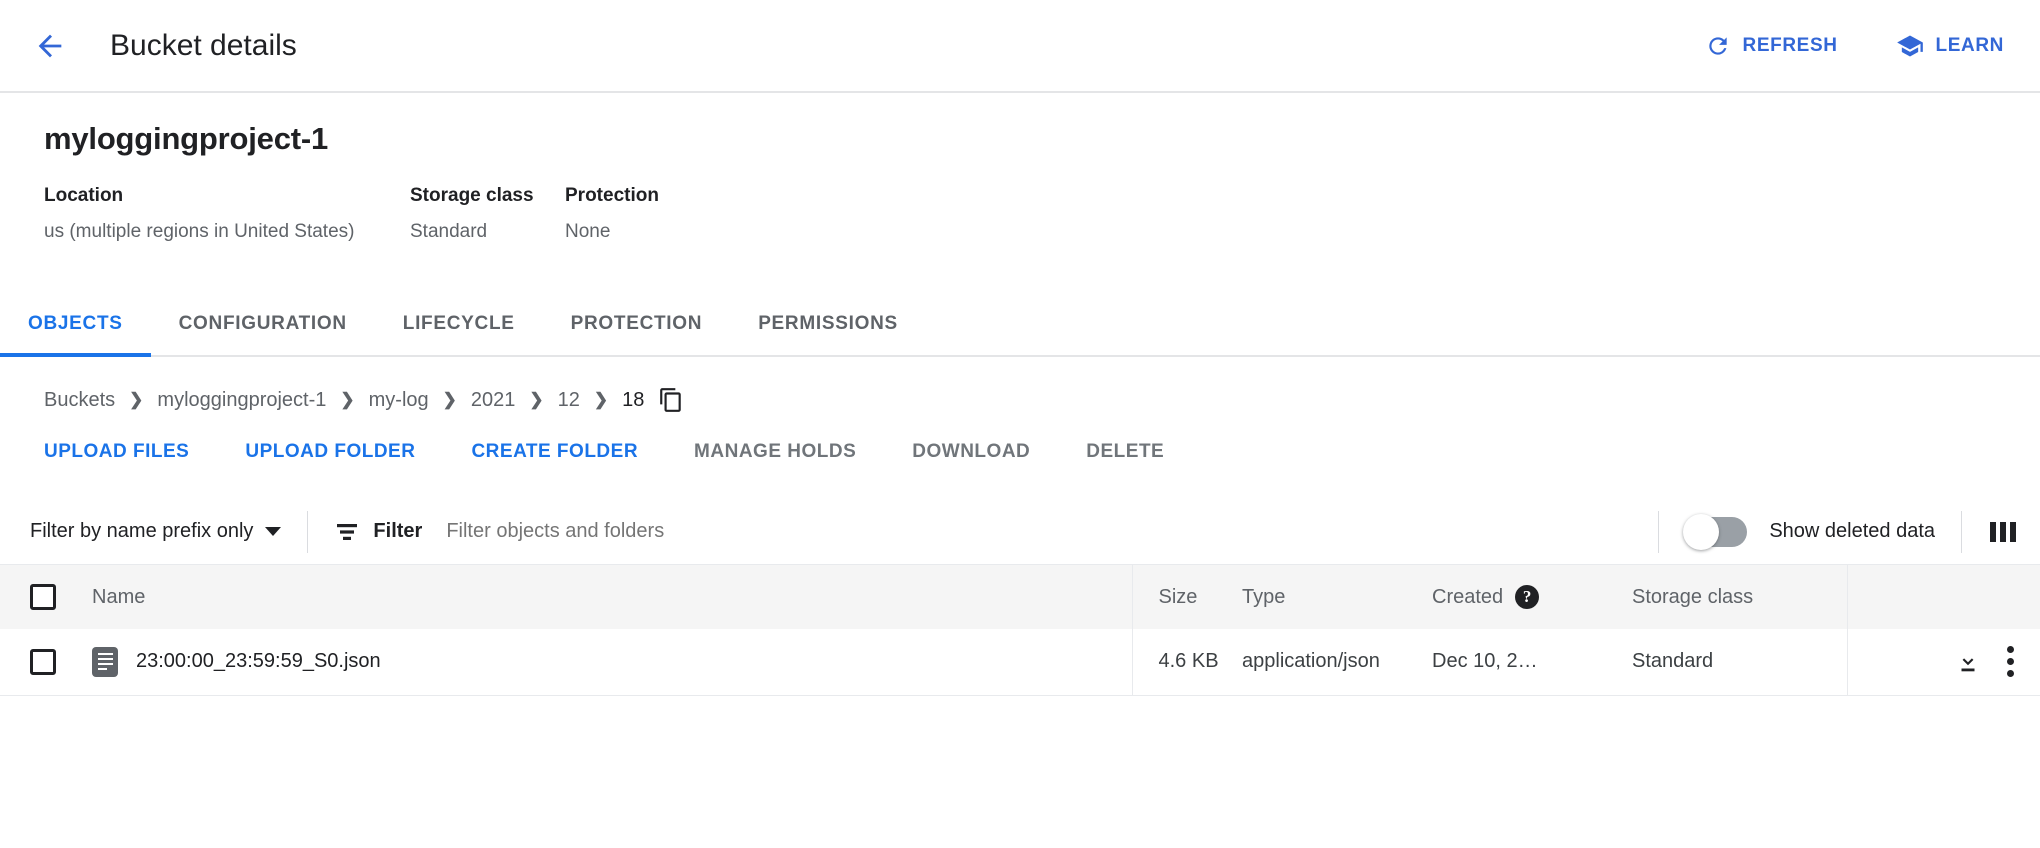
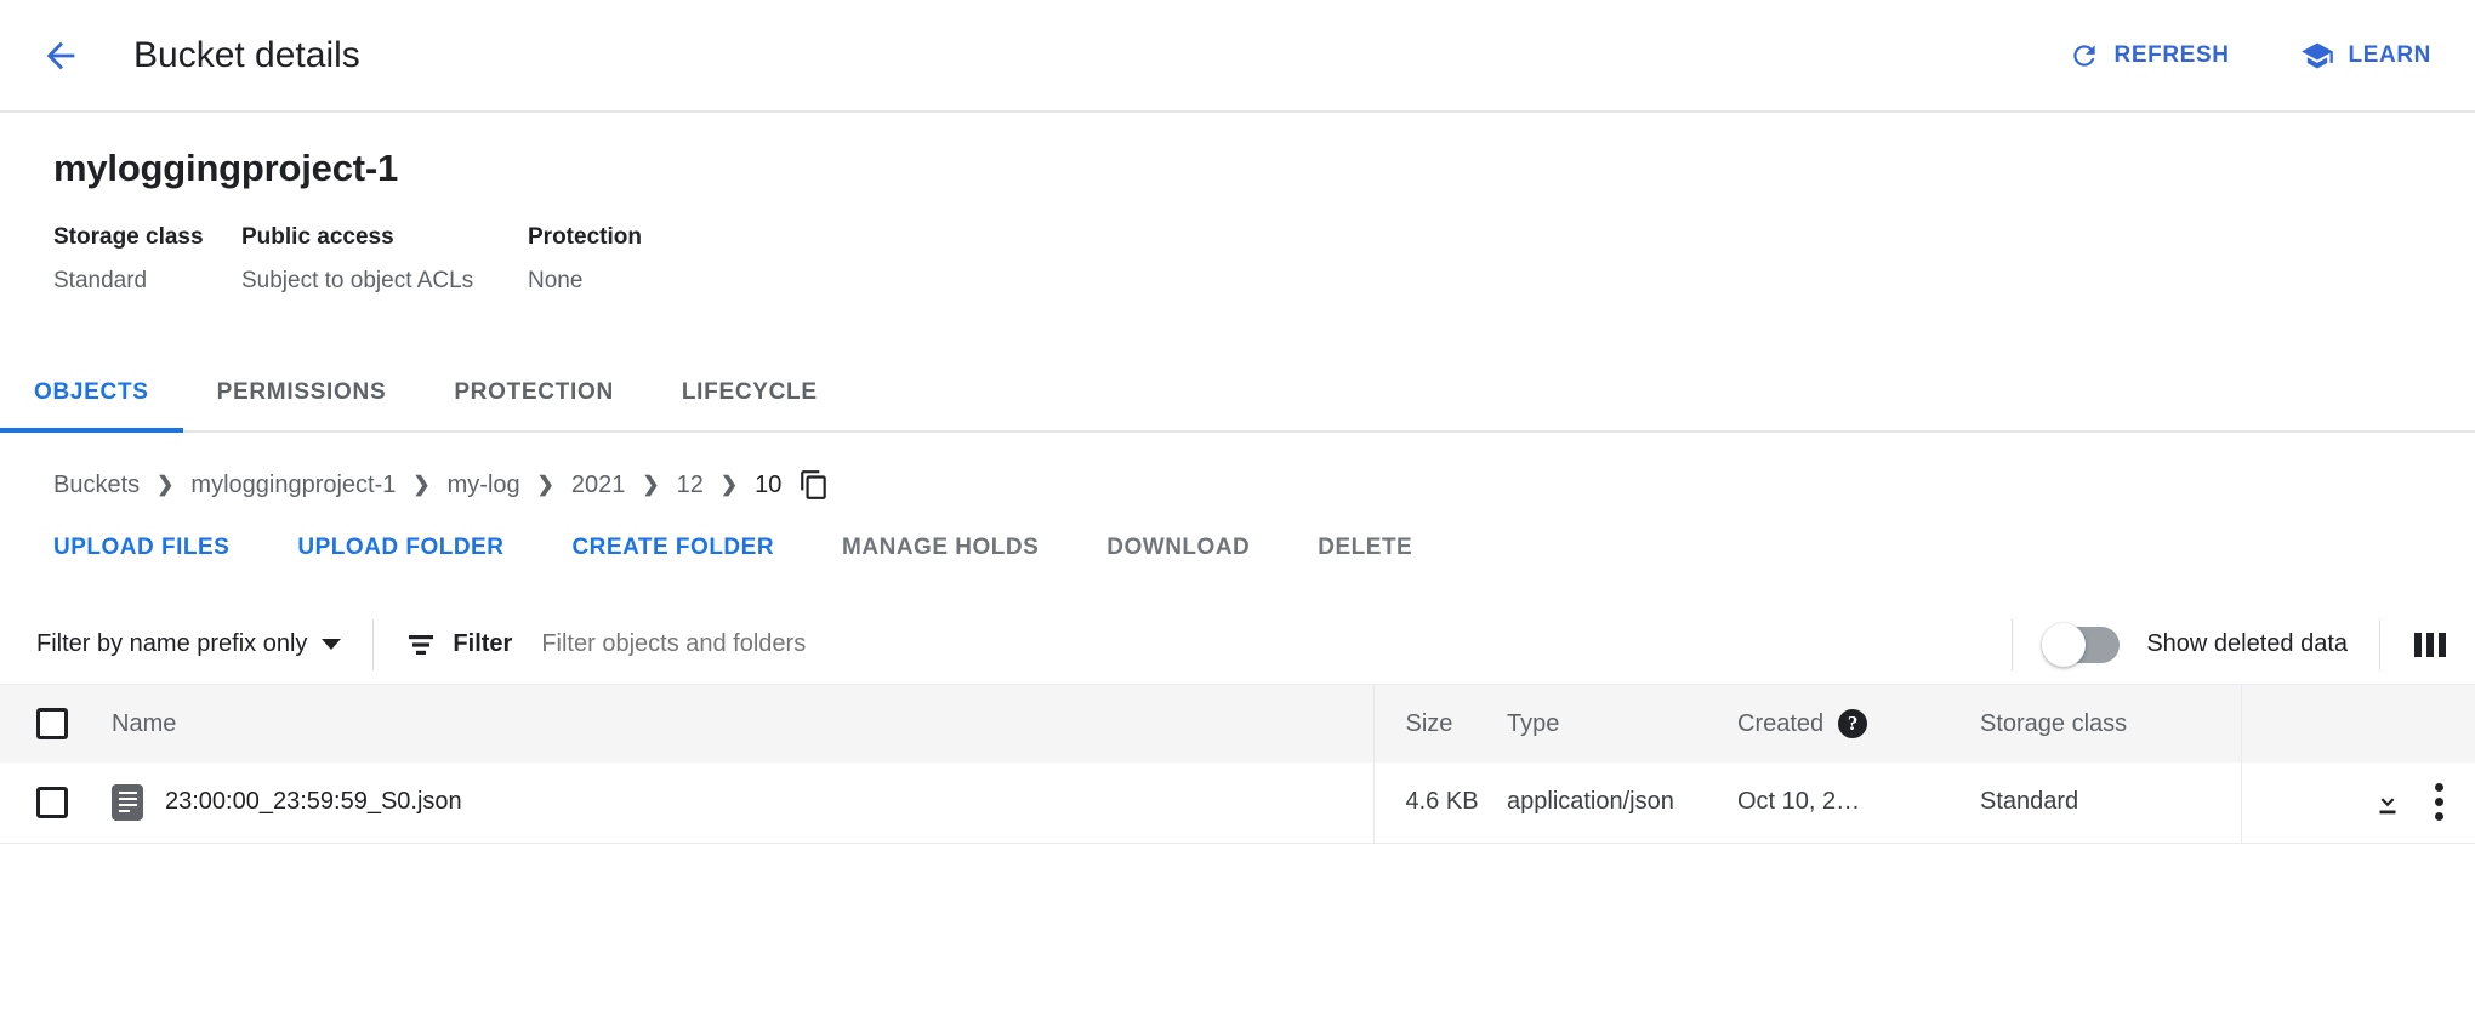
  Bucket details
  REFRESH
  LEARN
  myloggingproject-1
- Location
- us (multiple regions in United States)
  Storage class
  Standard
+ Public access
+ Subject to object ACLs
  Protection
  None
  OBJECTS
- CONFIGURATION
- LIFECYCLE
+ PERMISSIONS
  PROTECTION
- PERMISSIONS
+ LIFECYCLE
  Buckets
  ❯
  myloggingproject-1
  ❯
  my-log
  ❯
  2021
  ❯
  12
  ❯
- 18
+ 10
  UPLOAD FILES
  UPLOAD FOLDER
  CREATE FOLDER
  MANAGE HOLDS
  DOWNLOAD
  DELETE
  Filter by name prefix only
  Filter
  Filter objects and folders
  Show deleted data
  	Name	Size	Type	Created ?	Storage class
- 	23:00:00_23:59:59_S0.json	4.6 KB	application/json	Dec 10, 2…	Standard
+ 	23:00:00_23:59:59_S0.json	4.6 KB	application/json	Oct 10, 2…	Standard
